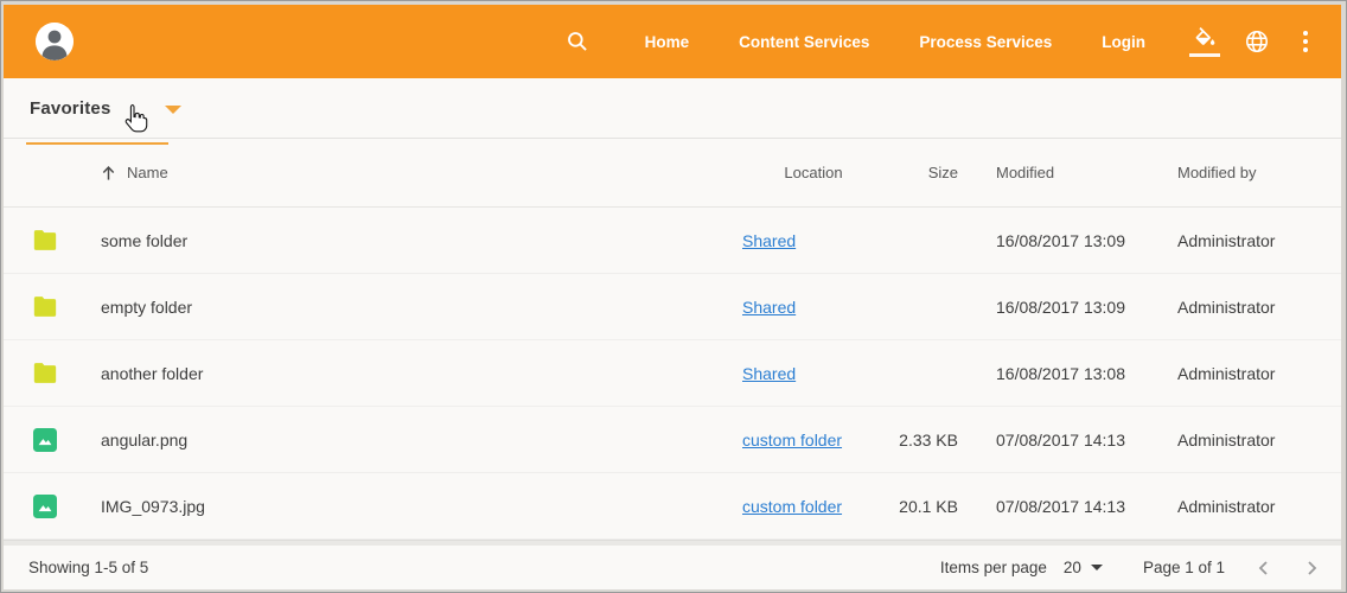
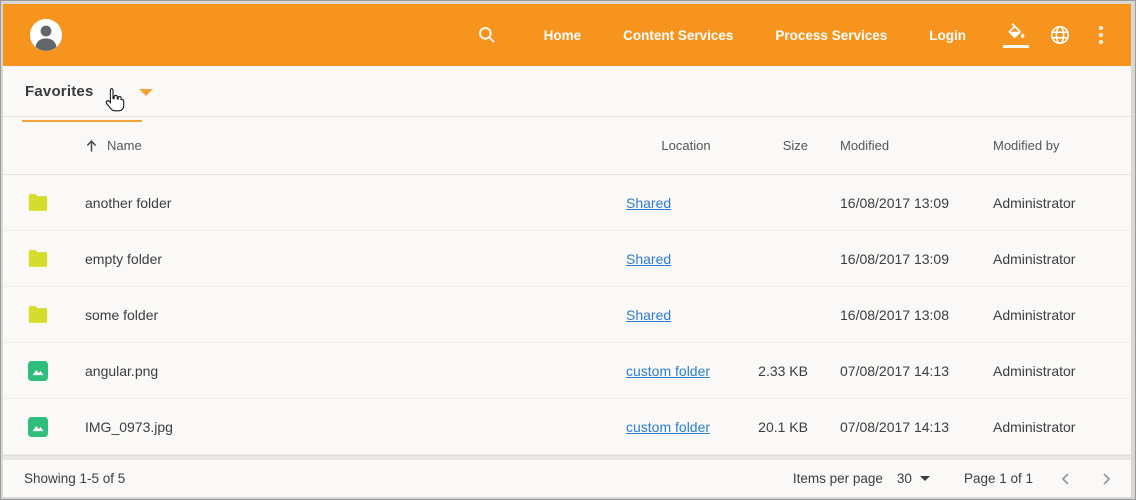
  Home
  Content Services
  Process Services
  Login
  Favorites
  Name
  Location
  Size
  Modified
  Modified by
- some folder
+ another folder
  Shared
  16/08/2017 13:09
  Administrator
  empty folder
  Shared
  16/08/2017 13:09
  Administrator
- another folder
+ some folder
  Shared
  16/08/2017 13:08
  Administrator
  angular.png
  custom folder
  2.33 KB
  07/08/2017 14:13
  Administrator
  IMG_0973.jpg
  custom folder
  20.1 KB
  07/08/2017 14:13
  Administrator
  Showing 1-5 of 5
  Items per page
- 20
+ 30
  Page 1 of 1
